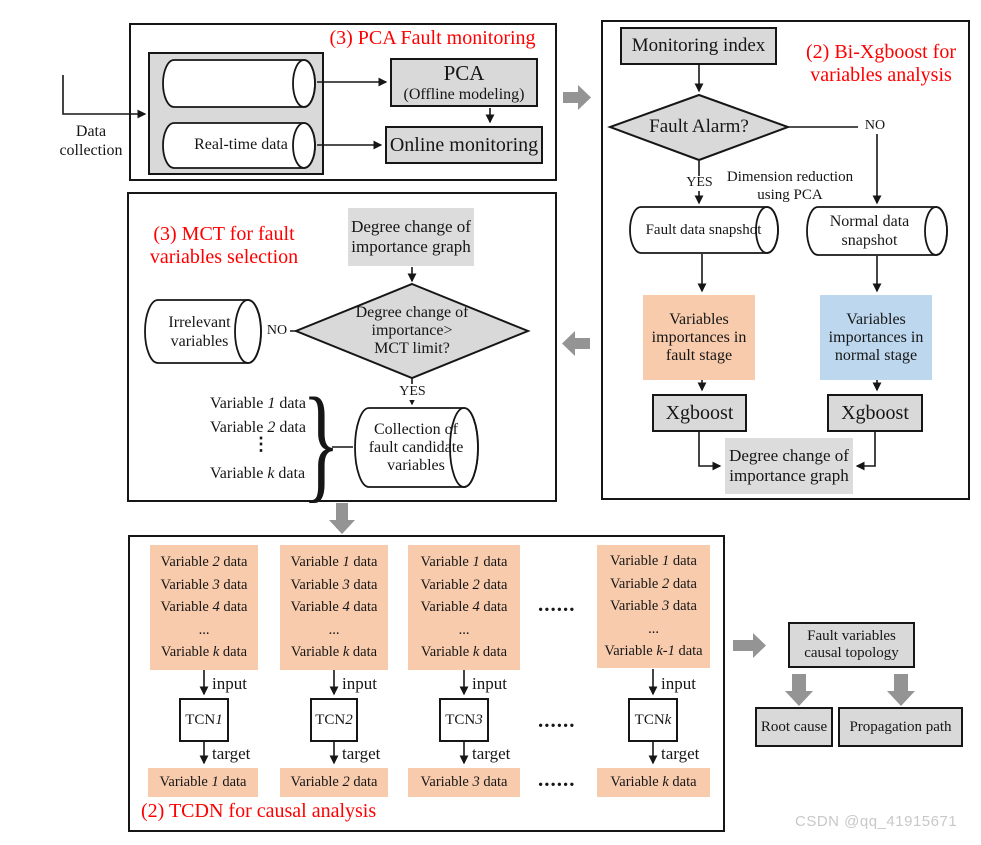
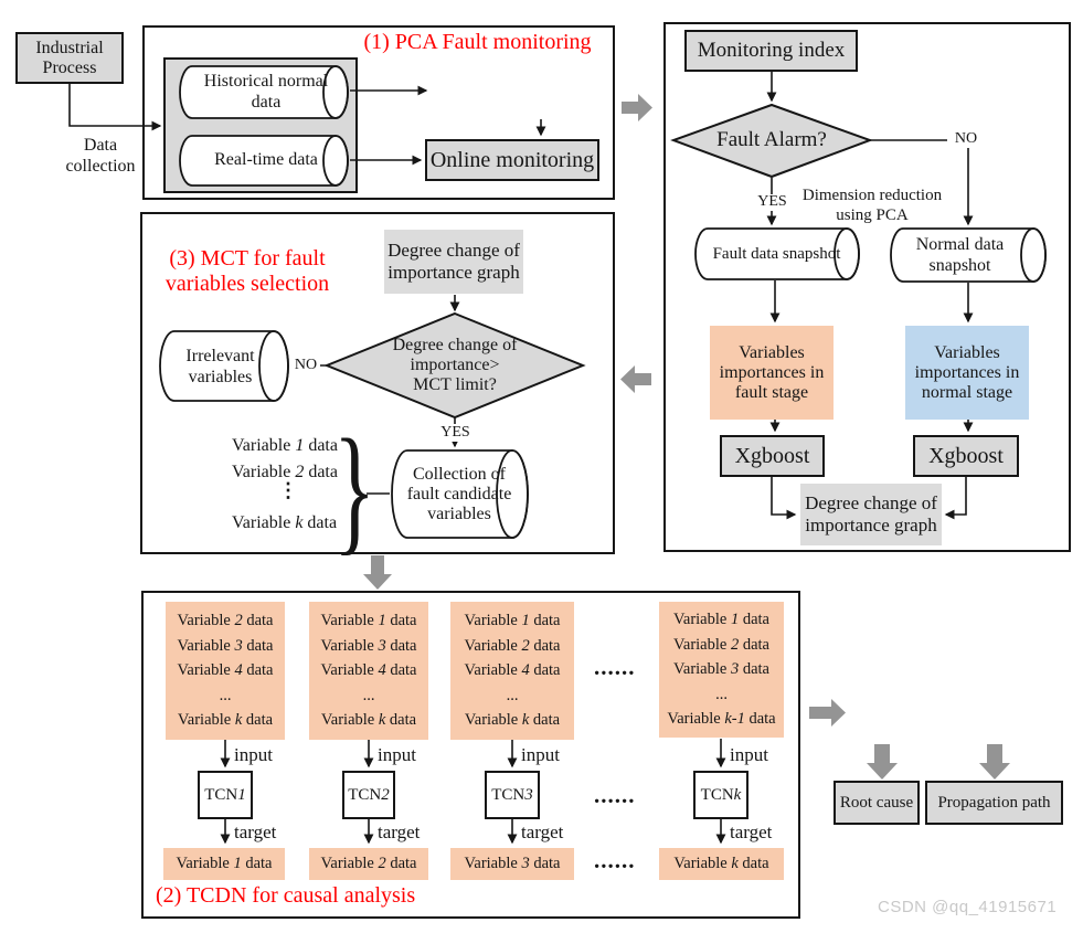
+ Industrial
+ Process
  Data
  collection
- (3) PCA Fault monitoring
+ (1) PCA Fault monitoring
+ Historical normal
+ data
  Real-time data
- PCA
- (Offline modeling)
  Online monitoring
  Monitoring index
- (2) Bi-Xgboost for
- variables analysis
  Fault Alarm?
  YES
  NO
  Dimension reduction
  using PCA
  Fault data snapshot
  Normal data
  snapshot
  Variables
  importances in
  fault stage
  Variables
  importances in
  normal stage
  Xgboost
  Xgboost
  Degree change of
  importance graph
  (3) MCT for fault
  variables selection
  Degree change of
  importance graph
  Degree change of
  importance>
  MCT limit?
  NO
  YES
  Irrelevant
  variables
  Variable 1 data
  Variable 2 data
  ⋮
  Variable k data
  }
  Collection of
  fault candidate
  variables
  (2) TCDN for causal analysis
  Variable 2 data
  Variable 3 data
  Variable 4 data
  ...
  Variable k data
  Variable 1 data
  Variable 3 data
  Variable 4 data
  ...
  Variable k data
  Variable 1 data
  Variable 2 data
  Variable 4 data
  ...
  Variable k data
  Variable 1 data
  Variable 2 data
  Variable 3 data
  ...
  Variable k-1 data
  ......
  ......
  ......
  input
  input
  input
  input
  target
  target
  target
  target
  TCN1
  TCN2
  TCN3
  TCNk
  Variable 1 data
  Variable 2 data
  Variable 3 data
  Variable k data
- Fault variables
- causal topology
  Root cause
  Propagation path
  CSDN @qq_41915671
